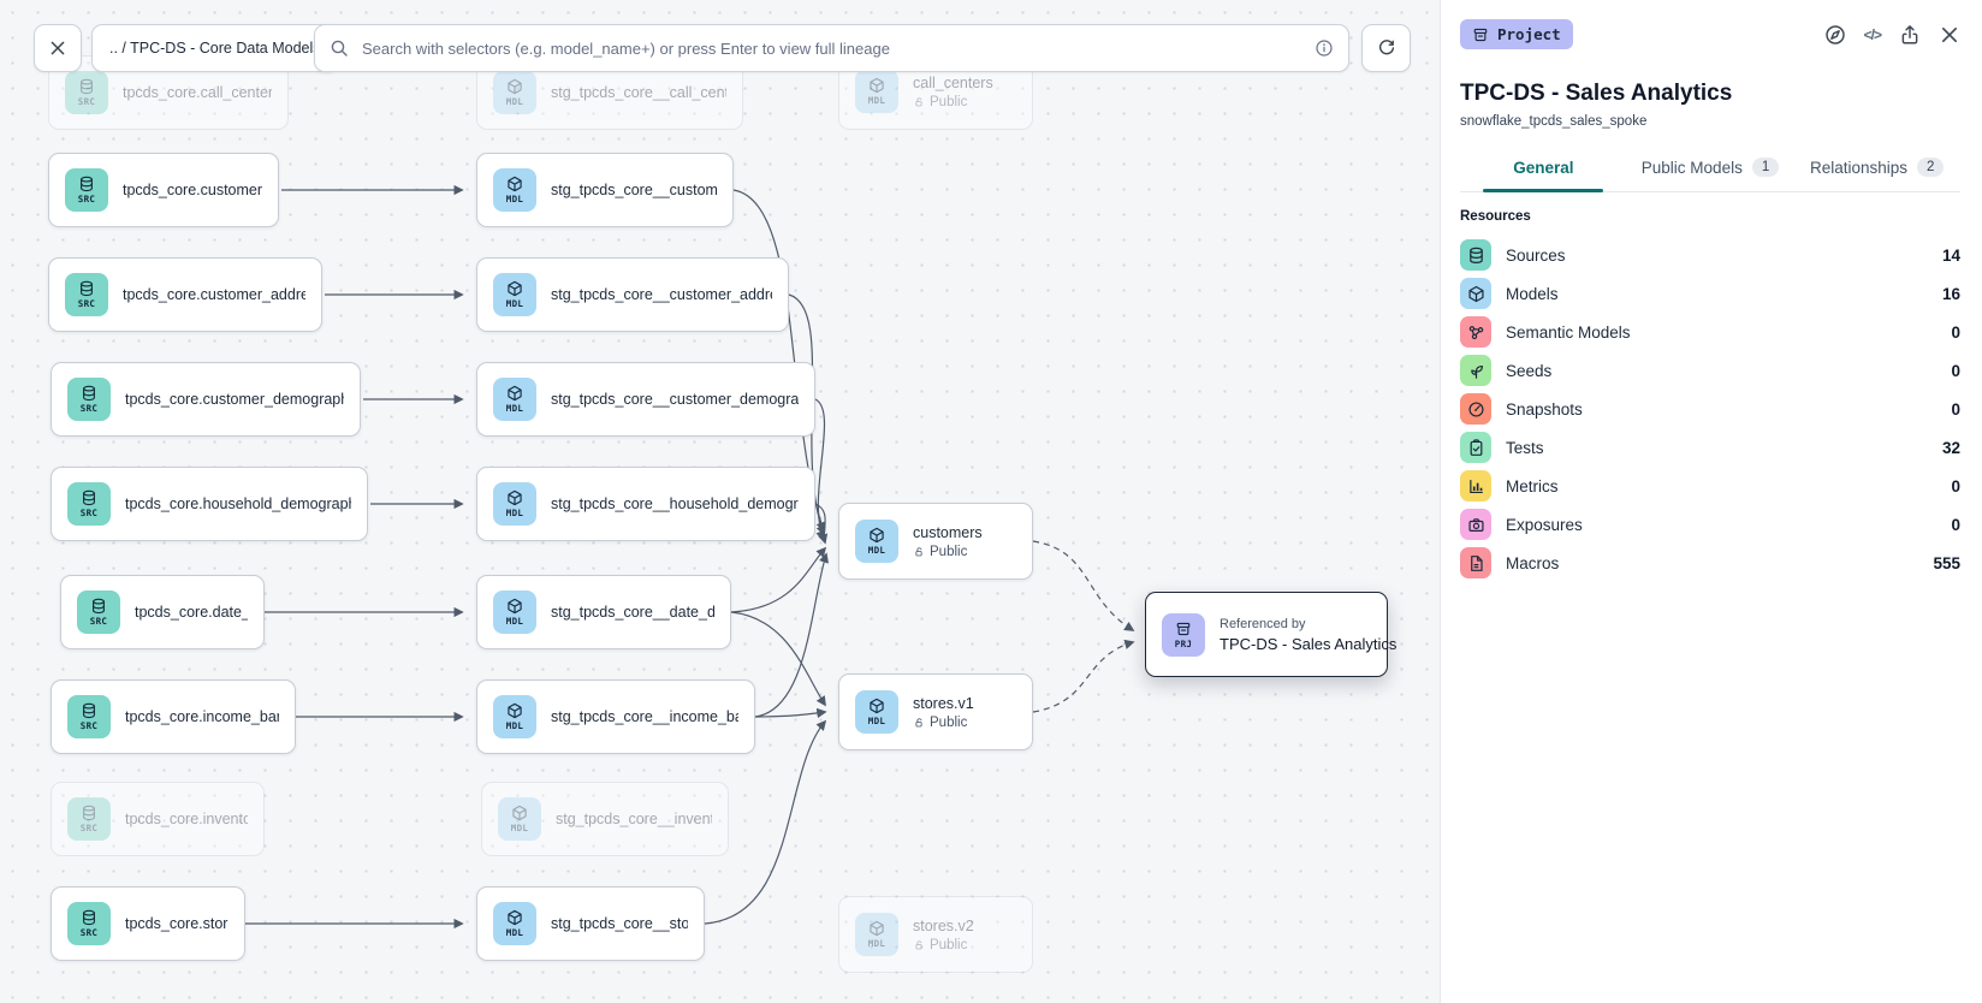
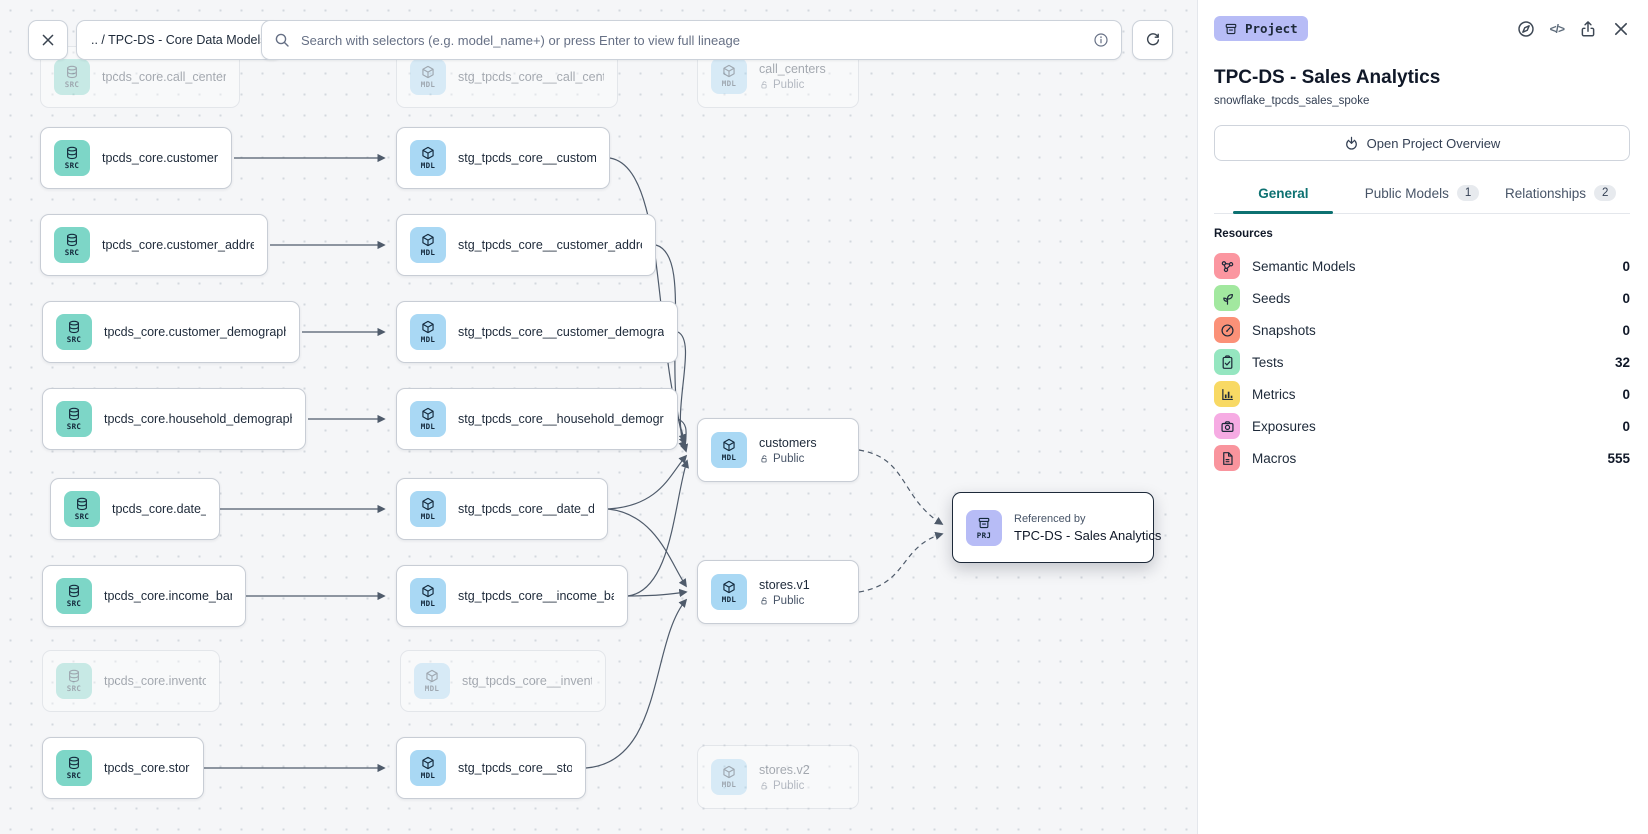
  SRC
  tpcds_core.call_center
  MDL
  stg_tpcds_core__call_cen
  MDL
  call_centers
  Public
  SRC
  tpcds_core.customer
  MDL
  stg_tpcds_core__custom
  SRC
  tpcds_core.customer_addre
  MDL
  stg_tpcds_core__customer_addr
  SRC
  tpcds_core.customer_demograp
  MDL
  stg_tpcds_core__customer_demogra
  SRC
  tpcds_core.household_demograp
  MDL
  stg_tpcds_core__household_demogr
  SRC
  tpcds_core.date_
  MDL
  stg_tpcds_core__date_d
  SRC
  tpcds_core.income_ba
  MDL
  stg_tpcds_core__income_b
  SRC
  tpcds_core.invento
  MDL
  stg_tpcds_core__inven
  SRC
  tpcds_core.stor
  MDL
  stg_tpcds_core__sto
  MDL
  customers
  Public
  MDL
  stores.v1
  Public
  MDL
  stores.v2
  Public
  PRJ
  Referenced by
  TPC-DS - Sales Analytics
  .. / TPC-DS - Core Data Model
  Search with selectors (e.g. model_name+) or press Enter to view full lineage
  Project
  </>
  TPC-DS - Sales Analytics
  snowflake_tpcds_sales_spoke
+ Open Project Overview
  General
  Public Models
  1
  Relationships
  2
  Resources
- Sources
- 14
- Models
- 16
  Semantic Models
  0
  Seeds
  0
  Snapshots
  0
  Tests
  32
  Metrics
  0
  Exposures
  0
  Macros
  555
